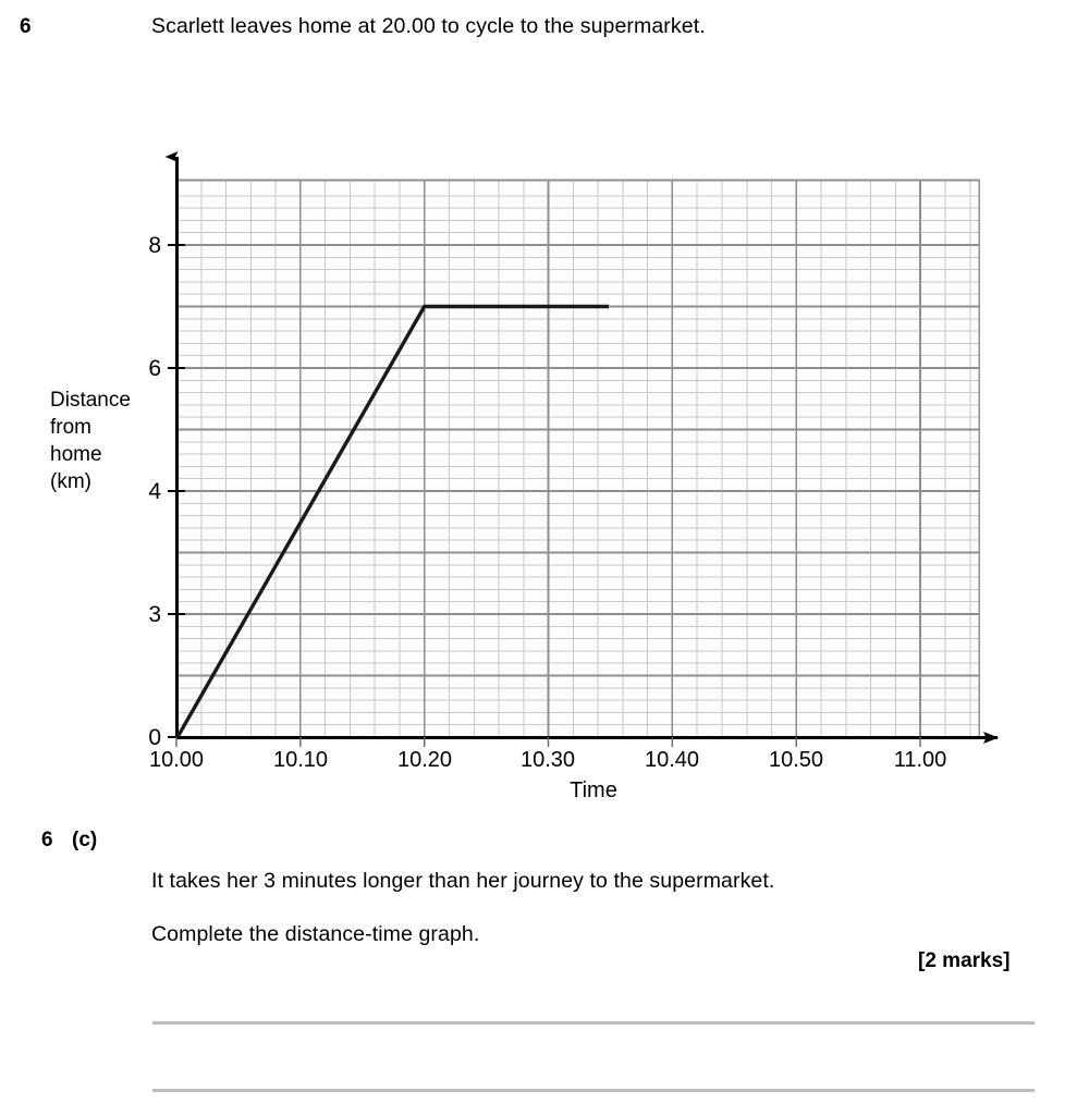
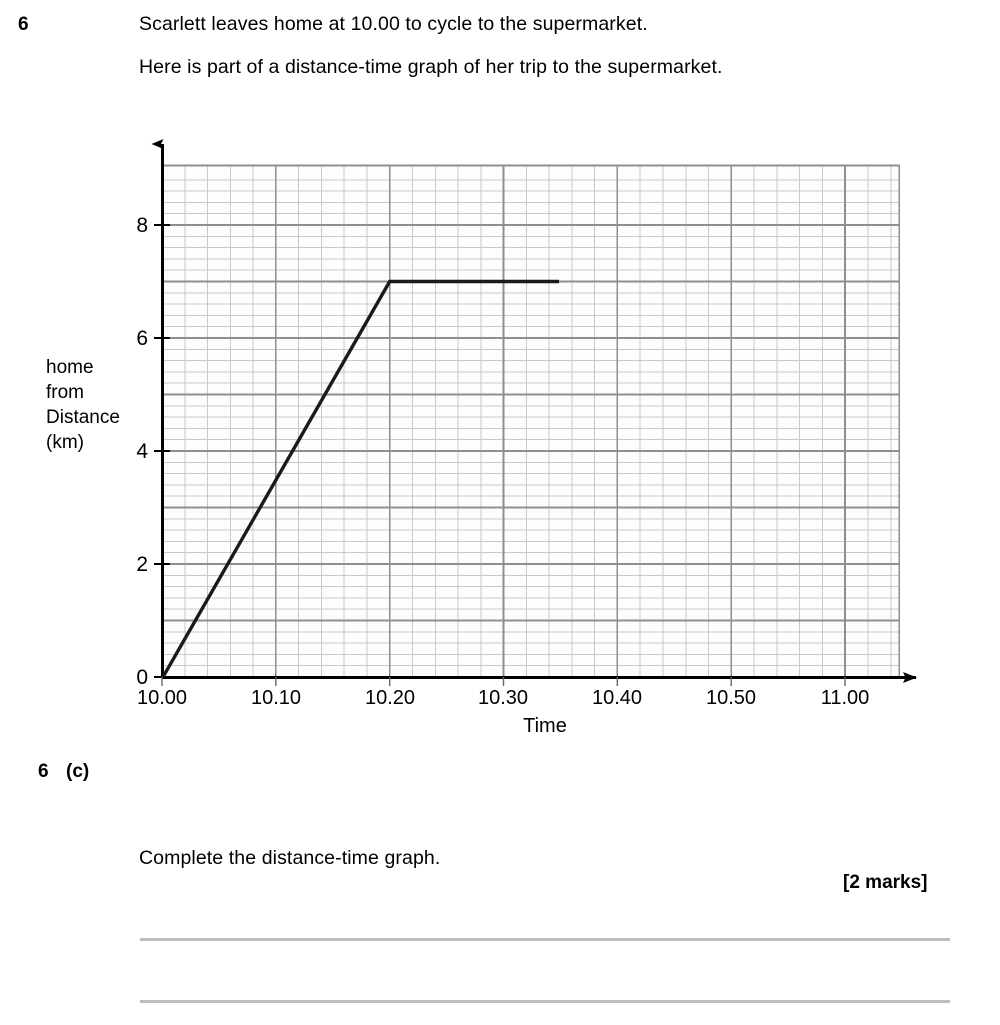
  6
- Scarlett leaves home at 20.00 to cycle to the supermarket.
+ Scarlett leaves home at 10.00 to cycle to the supermarket.
+ Here is part of a distance-time graph of her trip to the supermarket.
- Distance
+ home
  from
- home
+ Distance
  (km)
  0
- 3
+ 2
  4
  6
  8
  10.00
  10.10
  10.20
  10.30
  10.40
  10.50
  11.00
  Time
  6
  (c)
- It takes her 3 minutes longer than her journey to the supermarket.
  Complete the distance-time graph.
  [2 marks]
